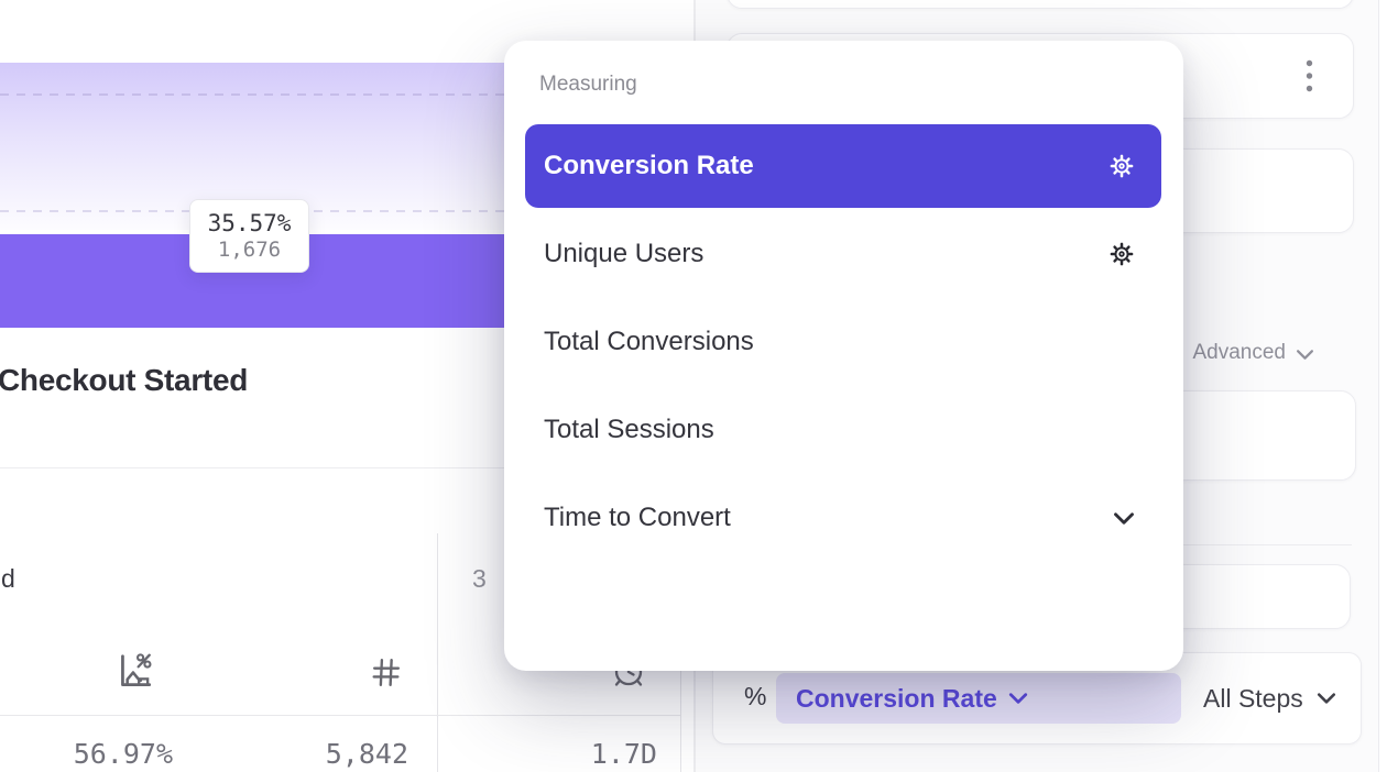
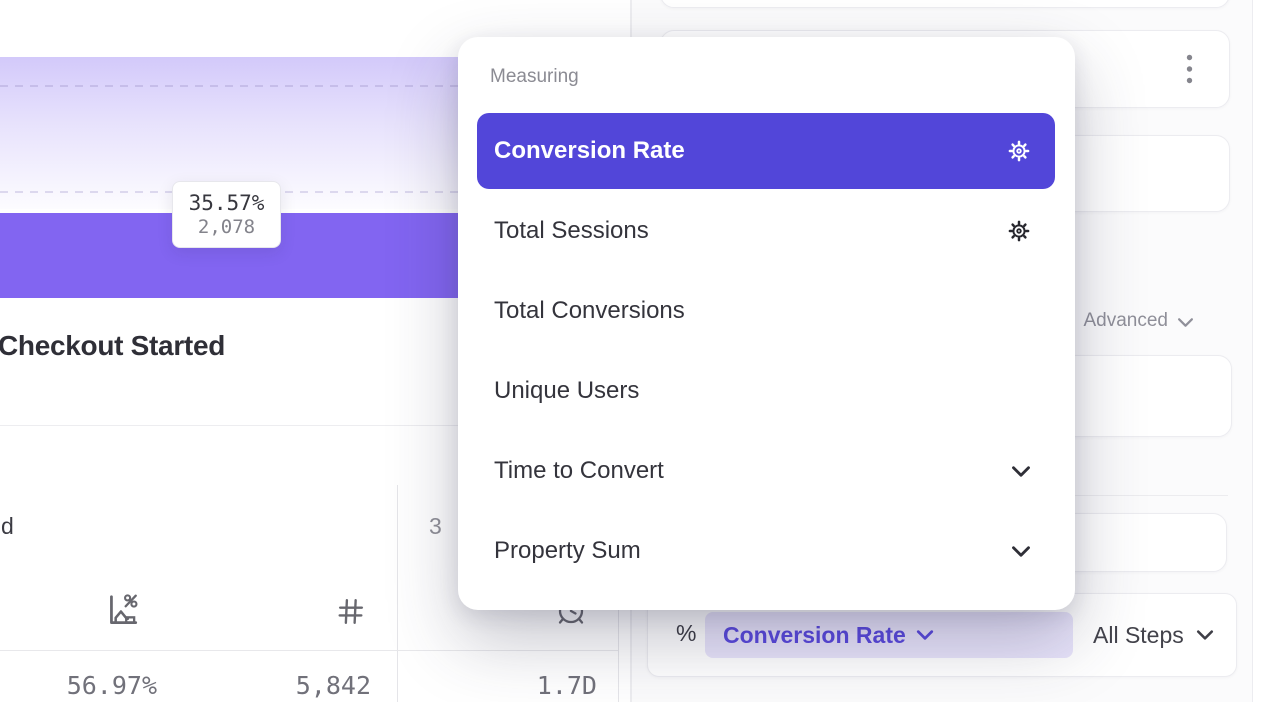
  35.57%
- 1,676
+ 2,078
  Checkout Started
  d
  3
  56.97%
  5,842
  1.7D
  Advanced
  %
  Conversion Rate
  All Steps
  Measuring
  Conversion Rate
- Unique Users
+ Total Sessions
  Total Conversions
- Total Sessions
+ Unique Users
  Time to Convert
+ Property Sum
